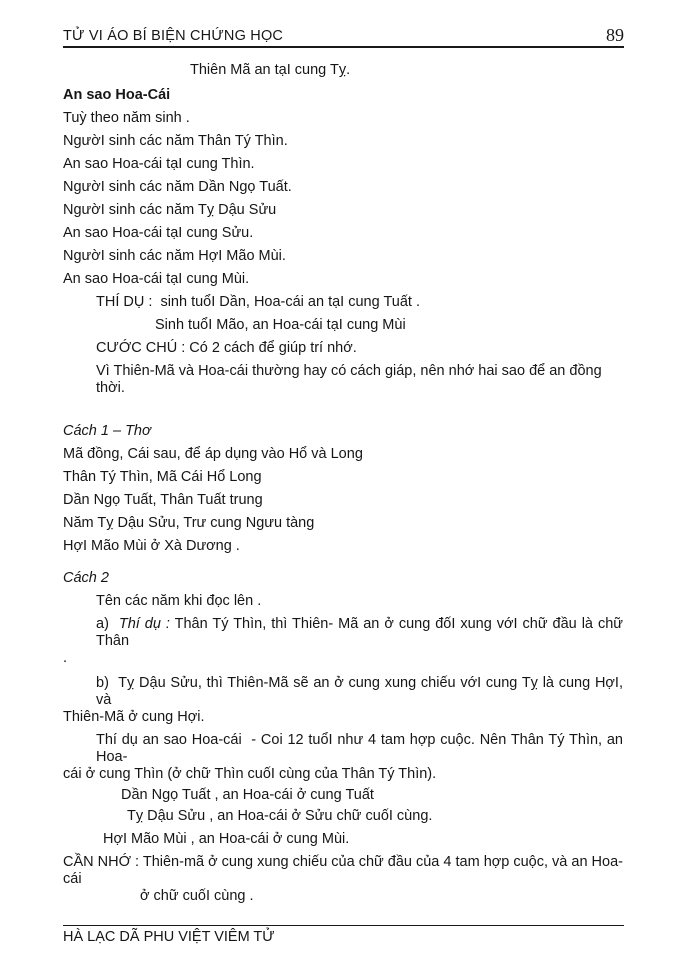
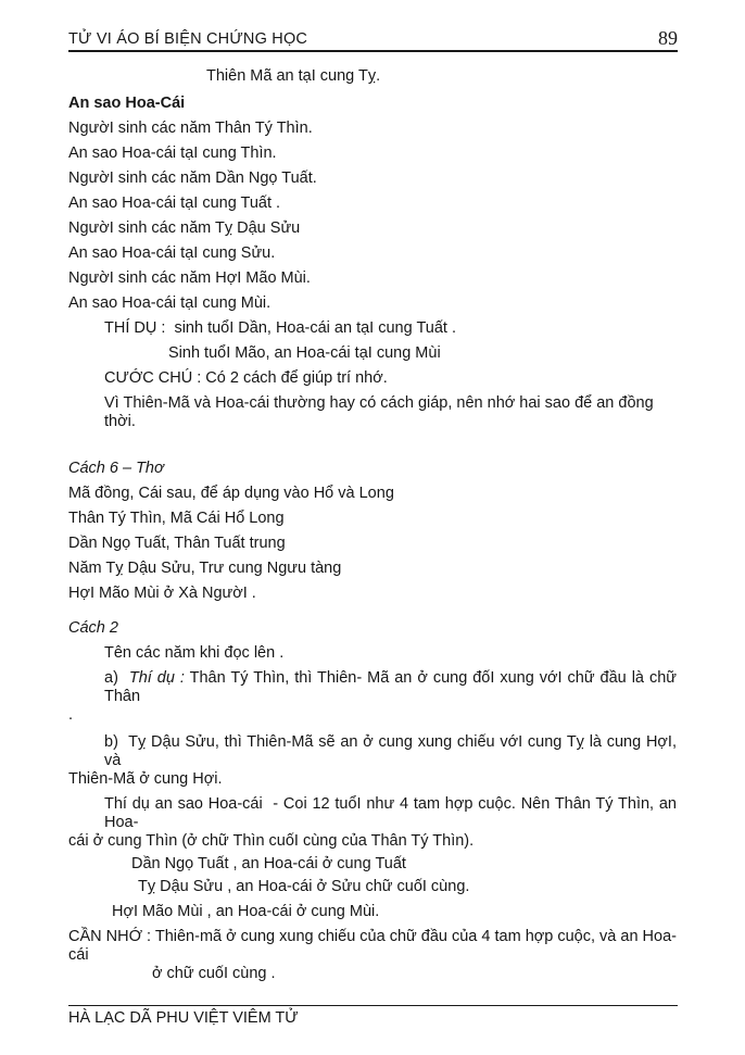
  TỬ VI ÁO BÍ BIỆN CHỨNG HỌC
  89
  Thiên Mã an tạI cung Tỵ.
  An sao Hoa-Cái
- Tuỳ theo năm sinh .
  NgườI sinh các năm Thân Tý Thìn.
  An sao Hoa-cái tạI cung Thìn.
  NgườI sinh các năm Dần Ngọ Tuất.
+ An sao Hoa-cái tạI cung Tuất .
  NgườI sinh các năm Tỵ Dậu Sửu
  An sao Hoa-cái tạI cung Sửu.
  NgườI sinh các năm HợI Mão Mùi.
  An sao Hoa-cái tạI cung Mùi.
  THÍ DỤ : sinh tuổI Dần, Hoa-cái an tạI cung Tuất .
  Sinh tuổI Mão, an Hoa-cái tạI cung Mùi
  CƯỚC CHÚ : Có 2 cách để giúp trí nhớ.
  Vì Thiên-Mã và Hoa-cái thường hay có cách giáp, nên nhớ hai sao để an đồng thời.
- Cách 1 – Thơ
+ Cách 6 – Thơ
  Mã đồng, Cái sau, để áp dụng vào Hổ và Long
  Thân Tý Thìn, Mã Cái Hổ Long
  Dần Ngọ Tuất, Thân Tuất trung
  Năm Tỵ Dậu Sửu, Trư cung Ngưu tàng
- HợI Mão Mùi ở Xà Dương .
+ HợI Mão Mùi ở Xà NgườI .
  Cách 2
  Tên các năm khi đọc lên .
  a) Thí dụ : Thân Tý Thìn, thì Thiên- Mã an ở cung đốI xung vớI chữ đầu là chữ Thân
  .
  b) Tỵ Dậu Sửu, thì Thiên-Mã sẽ an ở cung xung chiếu vớI cung Tỵ là cung HợI, và
  Thiên-Mã ở cung Hợi.
  Thí dụ an sao Hoa-cái - Coi 12 tuổI như 4 tam hợp cuộc. Nên Thân Tý Thìn, an Hoa-
  cái ở cung Thìn (ở chữ Thìn cuốI cùng của Thân Tý Thìn).
  Dần Ngọ Tuất , an Hoa-cái ở cung Tuất
  Tỵ Dậu Sửu , an Hoa-cái ở Sửu chữ cuốI cùng.
  HợI Mão Mùi , an Hoa-cái ở cung Mùi.
  CẦN NHỚ : Thiên-mã ở cung xung chiếu của chữ đầu của 4 tam hợp cuộc, và an Hoa-cái
  ở chữ cuốI cùng .
  HÀ LẠC DÃ PHU VIỆT VIÊM TỬ
